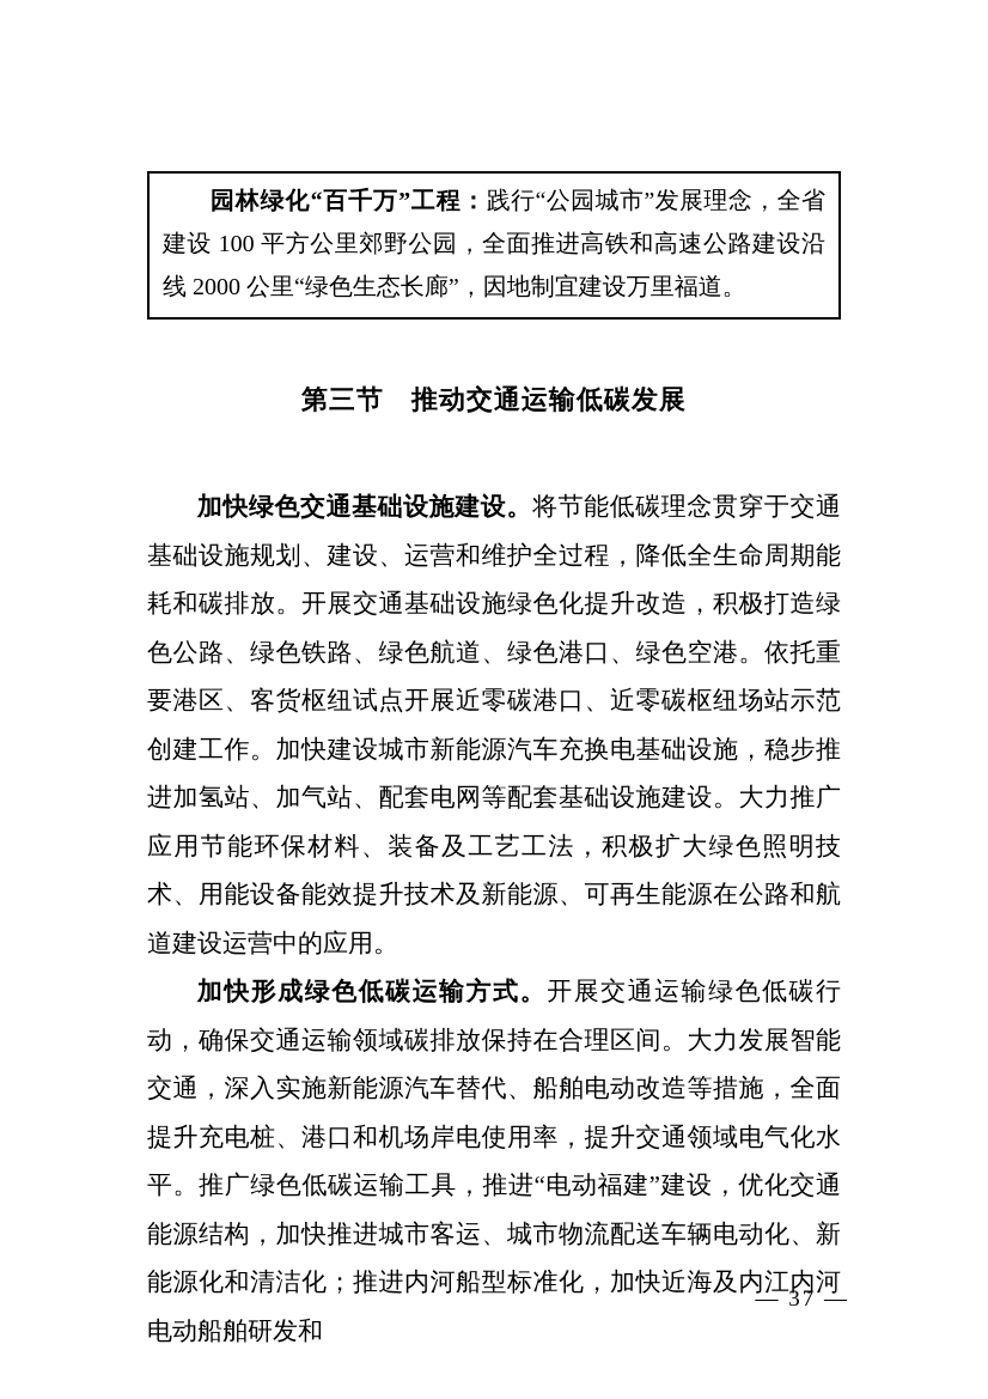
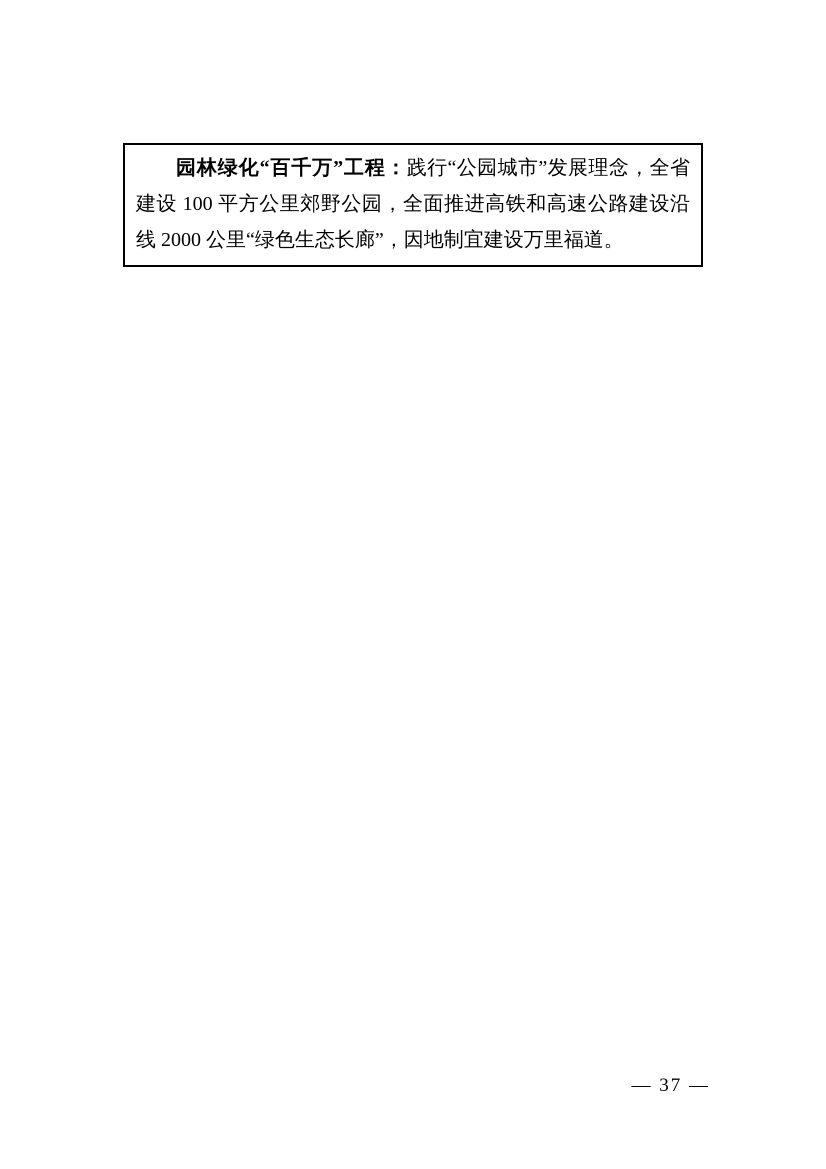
  园林绿化“百千万”工程：践行“公园城市”发展理念，全省建设 100 平方公里郊野公园，全面推进高铁和高速公路建设沿线 2000 公里“绿色生态长廊”，因地制宜建设万里福道。
- 第三节 推动交通运输低碳发展
- 加快绿色交通基础设施建设。将节能低碳理念贯穿于交通基础设施规划、建设、运营和维护全过程，降低全生命周期能耗和碳排放。开展交通基础设施绿色化提升改造，积极打造绿色公路、绿色铁路、绿色航道、绿色港口、绿色空港。依托重要港区、客货枢纽试点开展近零碳港口、近零碳枢纽场站示范创建工作。加快建设城市新能源汽车充换电基础设施，稳步推进加氢站、加气站、配套电网等配套基础设施建设。大力推广应用节能环保材料、装备及工艺工法，积极扩大绿色照明技术、用能设备能效提升技术及新能源、可再生能源在公路和航道建设运营中的应用。
- 加快形成绿色低碳运输方式。开展交通运输绿色低碳行动，确保交通运输领域碳排放保持在合理区间。大力发展智能交通，深入实施新能源汽车替代、船舶电动改造等措施，全面提升充电桩、港口和机场岸电使用率，提升交通领域电气化水平。推广绿色低碳运输工具，推进“电动福建”建设，优化交通能源结构，加快推进城市客运、城市物流配送车辆电动化、新能源化和清洁化；推进内河船型标准化，加快近海及内江内河电动船舶研发和
  — 37 —
